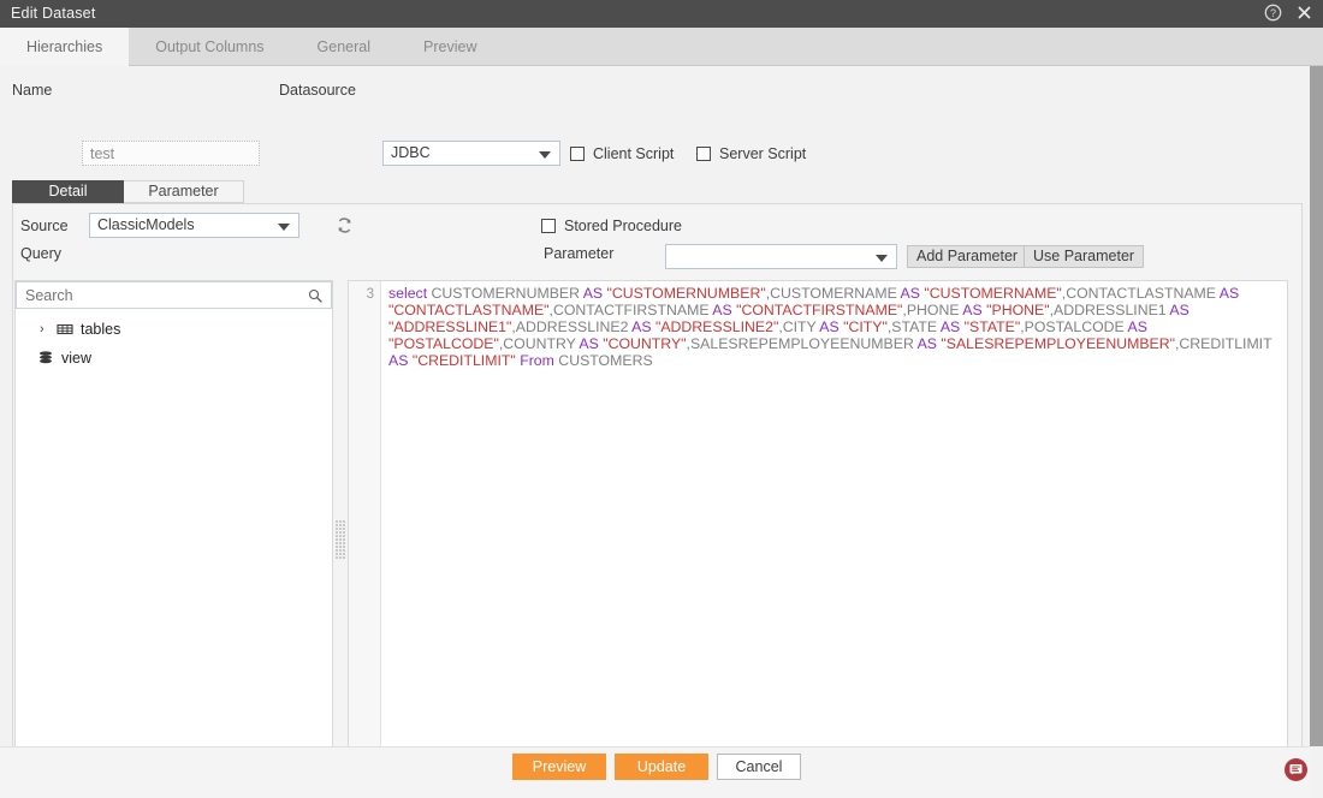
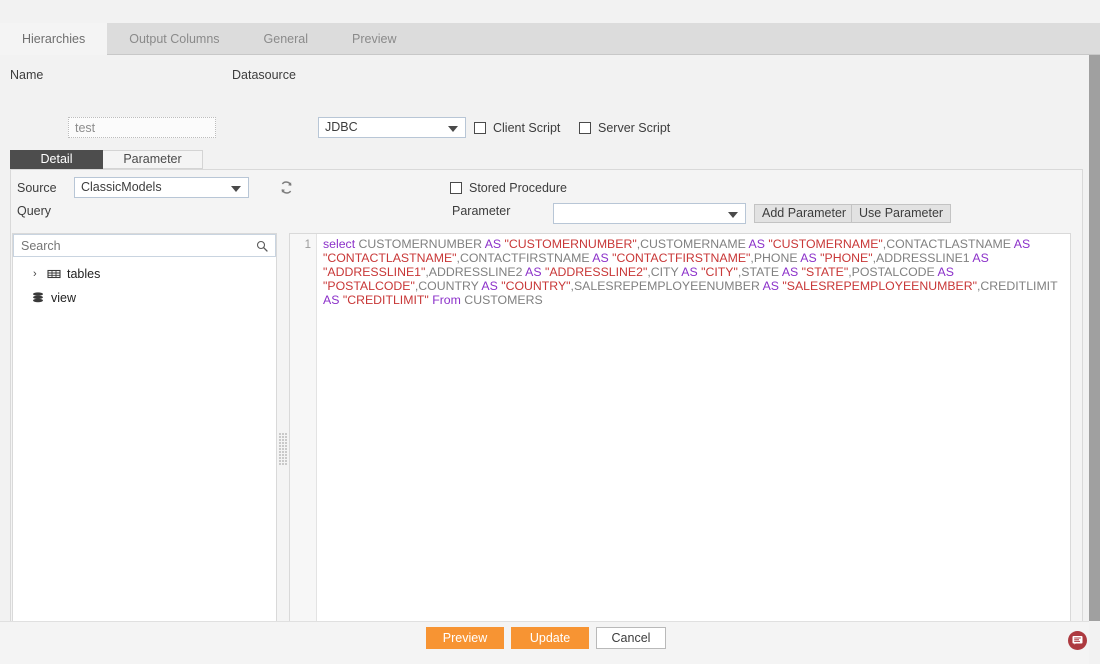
- Edit Dataset
- ?
  Hierarchies
  Output Columns
  General
  Preview
  Name
  Datasource
  Client Script
  Server Script
  Detail
  Parameter
  Source
  Query
  test
  JDBC
  ClassicModels
  Stored Procedure
  Parameter
  Add Parameter
  Use Parameter
  Search
  ›
  tables
  view
- 3
+ 1
  select CUSTOMERNUMBER AS "CUSTOMERNUMBER",CUSTOMERNAME AS "CUSTOMERNAME",CONTACTLASTNAME AS "CONTACTLASTNAME",CONTACTFIRSTNAME AS "CONTACTFIRSTNAME",PHONE AS "PHONE",ADDRESSLINE1 AS "ADDRESSLINE1",ADDRESSLINE2 AS "ADDRESSLINE2",CITY AS "CITY",STATE AS "STATE",POSTALCODE AS "POSTALCODE",COUNTRY AS "COUNTRY",SALESREPEMPLOYEENUMBER AS "SALESREPEMPLOYEENUMBER",CREDITLIMIT AS "CREDITLIMIT" From CUSTOMERS
  Preview
  Update
  Cancel
